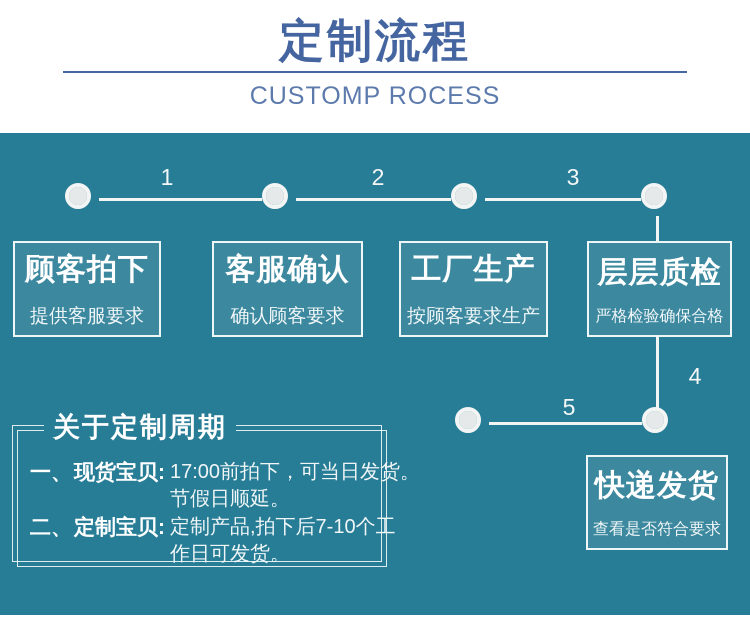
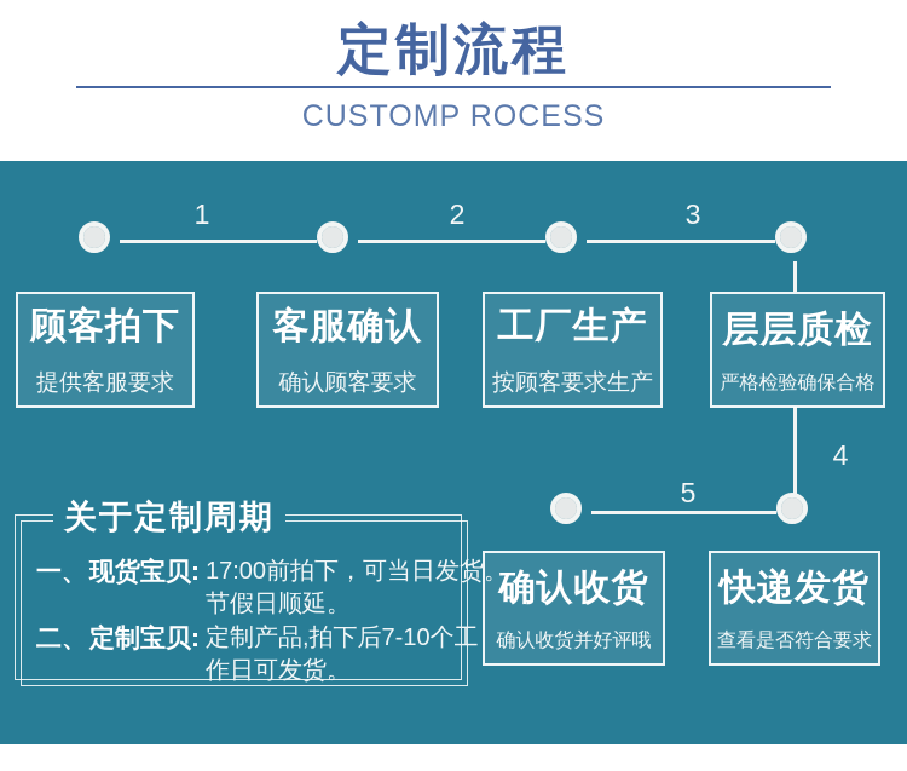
  定制流程
  CUSTOMP ROCESS
  1
  2
  3
  4
  5
  顾客拍下
  提供客服要求
  客服确认
  确认顾客要求
  工厂生产
  按顾客要求生产
  层层质检
  严格检验确保合格
+ 确认收货
+ 确认收货并好评哦
  快递发货
  查看是否符合要求
  关于定制周期
  一、
  现货宝贝:
  17:00前拍下，可当日发货。
  节假日顺延。
  二、
  定制宝贝:
  定制产品,拍下后7-10个工
  作日可发货。
